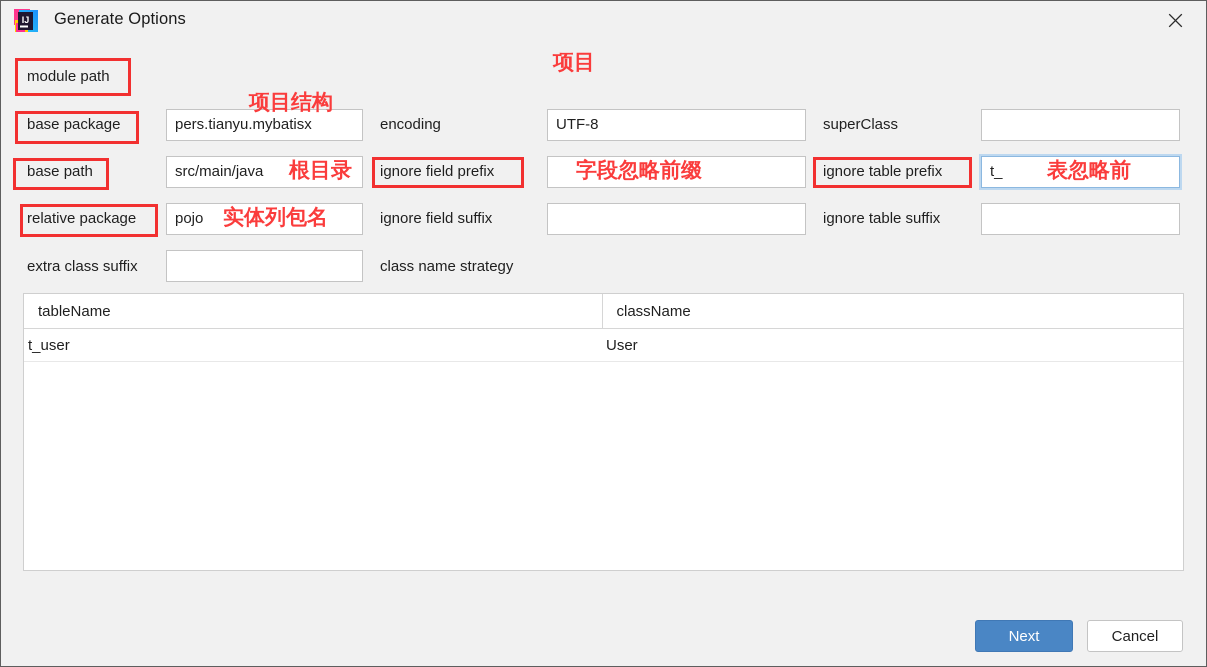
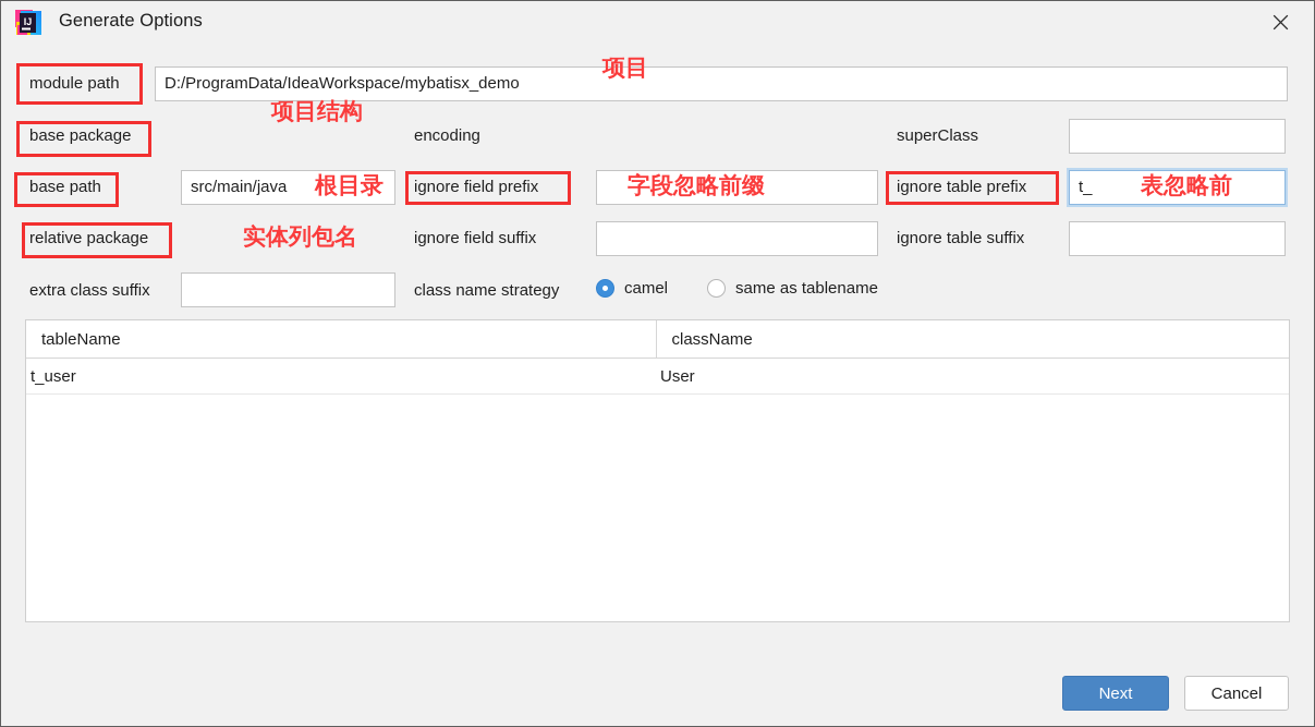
  IJ
  Generate Options
  module path
+ D:/ProgramData/IdeaWorkspace/mybatisx_demo
  base package
- pers.tianyu.mybatisx
  encoding
- UTF-8
  superClass
  base path
  src/main/java
  ignore field prefix
  ignore table prefix
  t_
  relative package
- pojo
  ignore field suffix
  ignore table suffix
  extra class suffix
  class name strategy
+ camel
+ same as tablename
  tableName	className
  t_user	User
  Next
  Cancel
  项目
  项目结构
  根目录
  实体列包名
  字段忽略前缀
  表忽略前
